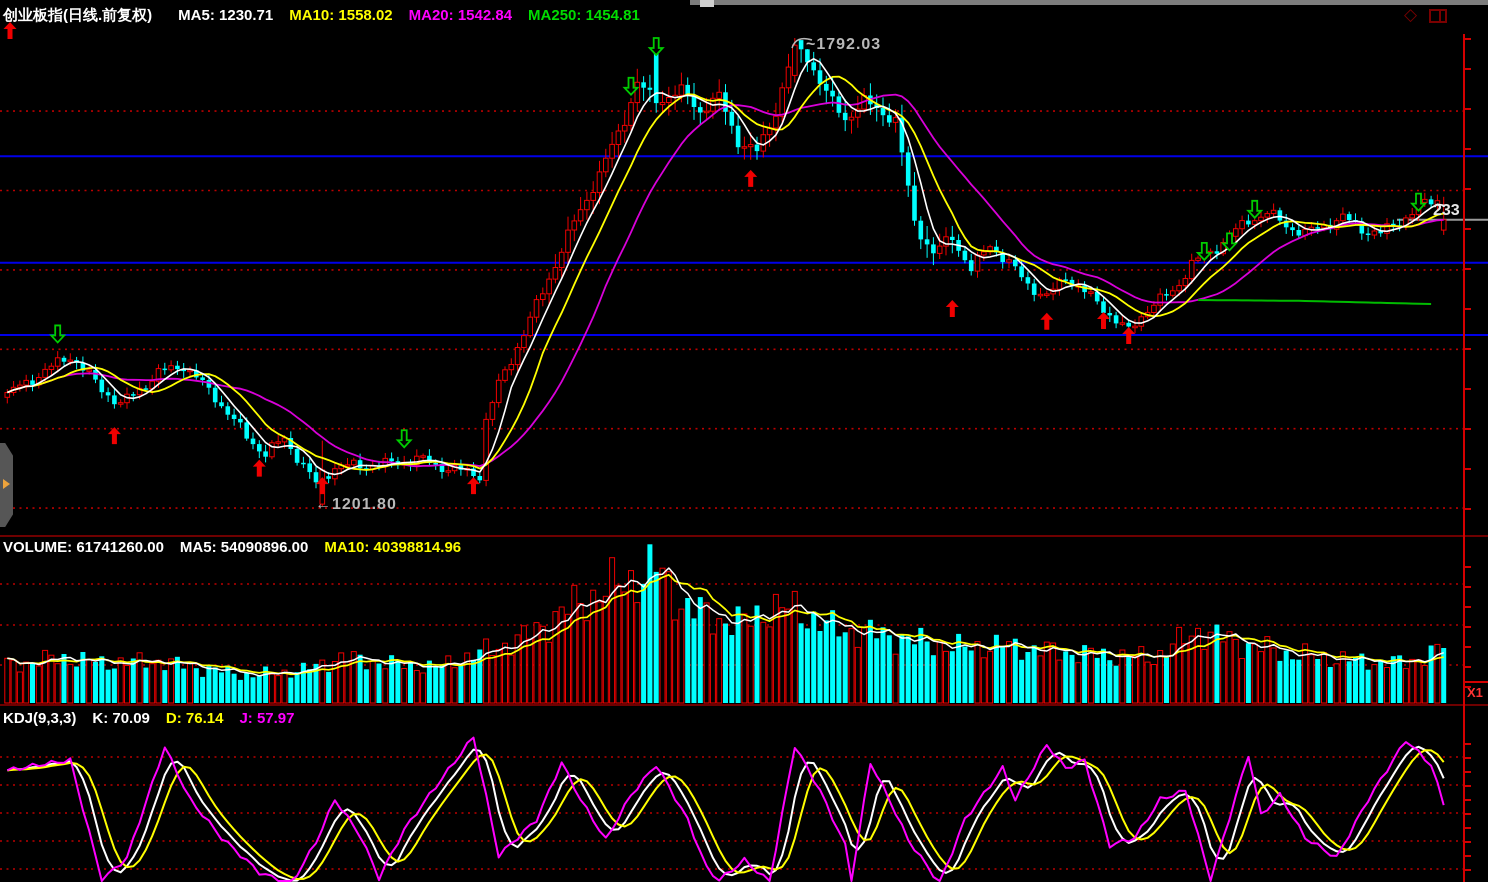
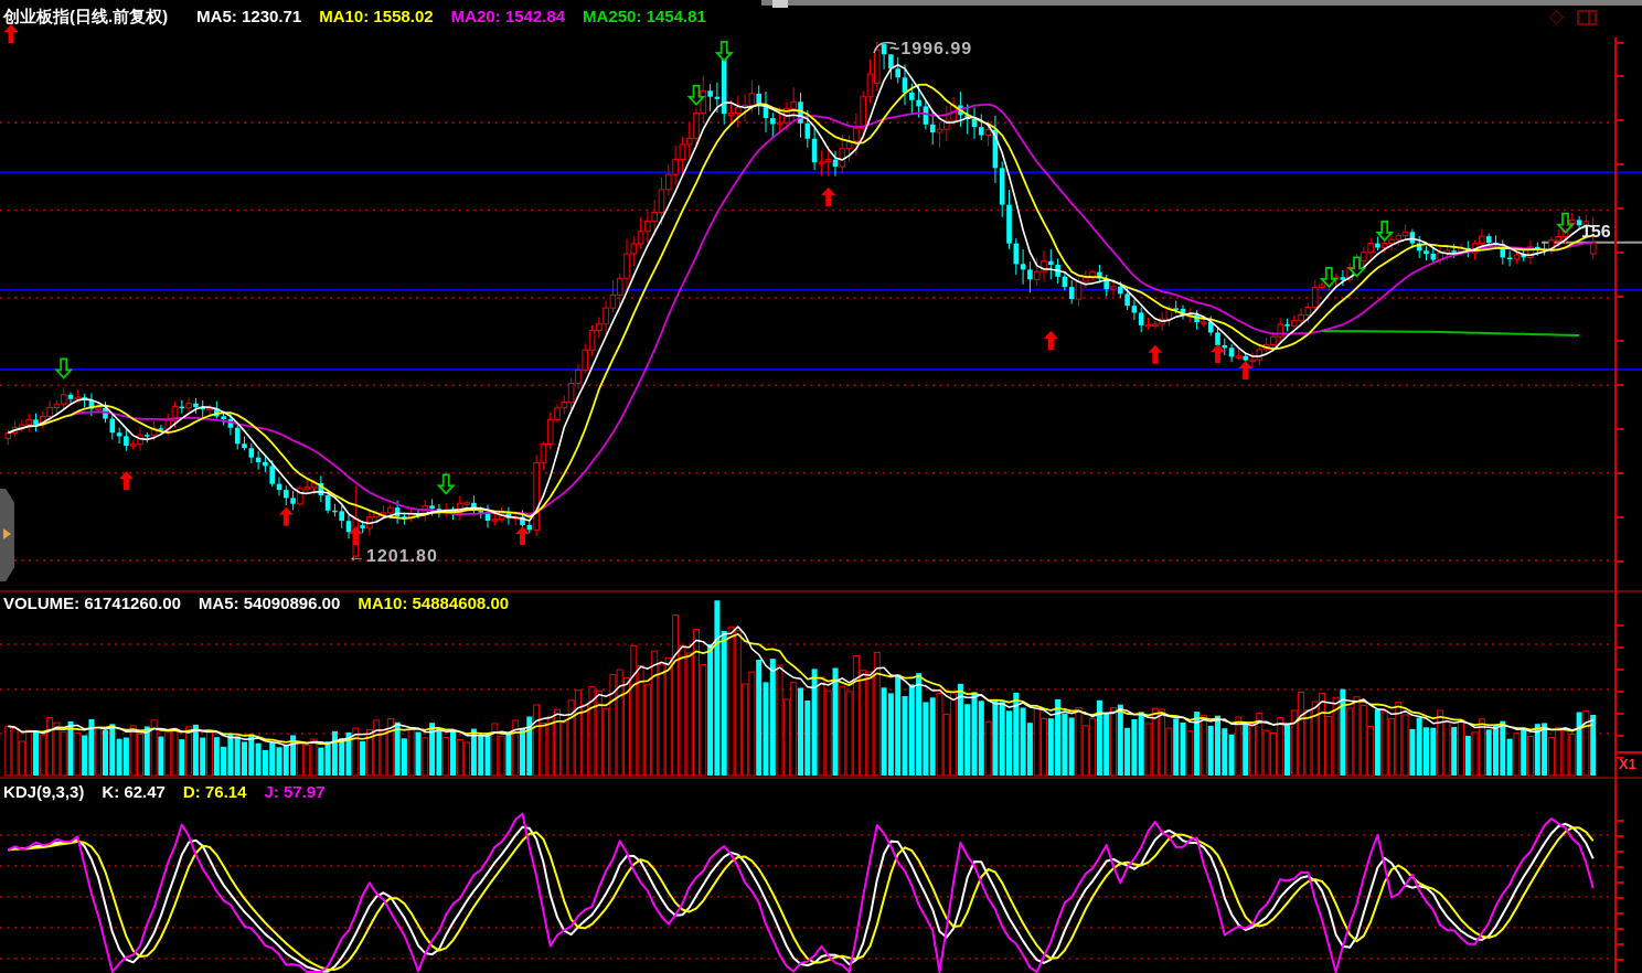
  创业板指(日线.前复权) MA5: 1230.71 MA10: 1558.02 MA20: 1542.84 MA250: 1454.81
- VOLUME: 61741260.00 MA5: 54090896.00 MA10: 40398814.96
+ VOLUME: 61741260.00 MA5: 54090896.00 MA10: 54884608.00
- KDJ(9,3,3) K: 70.09 D: 76.14 J: 57.97
+ KDJ(9,3,3) K: 62.47 D: 76.14 J: 57.97
- ~1792.03
+ ~1996.99
  ←1201.80
- 233
+ 156
  X1
  ◇
